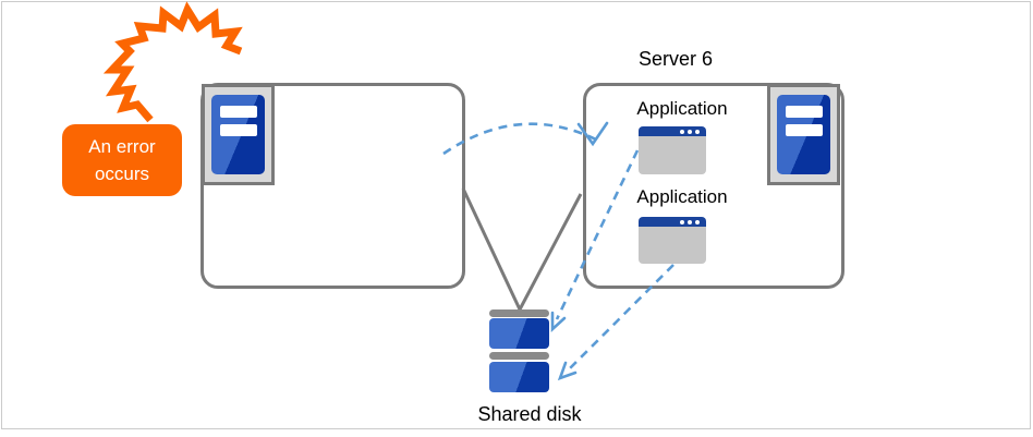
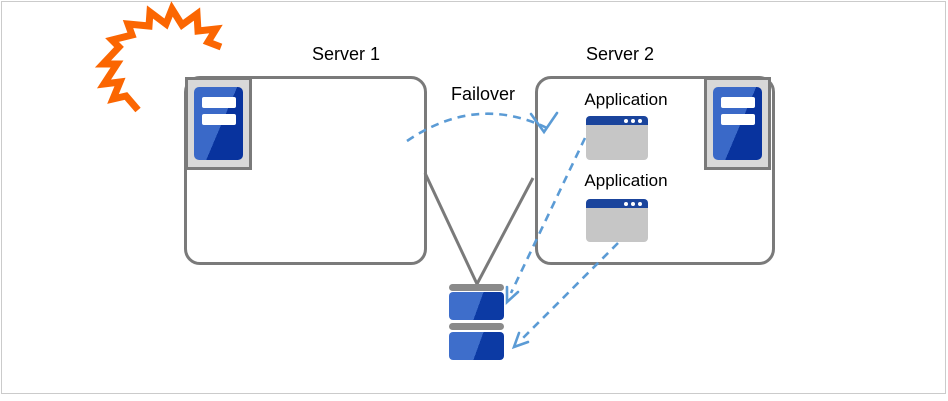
+ Server 1
- Server 6
+ Server 2
+ Failover
  Application
  Application
- Shared disk
- An error occurs
